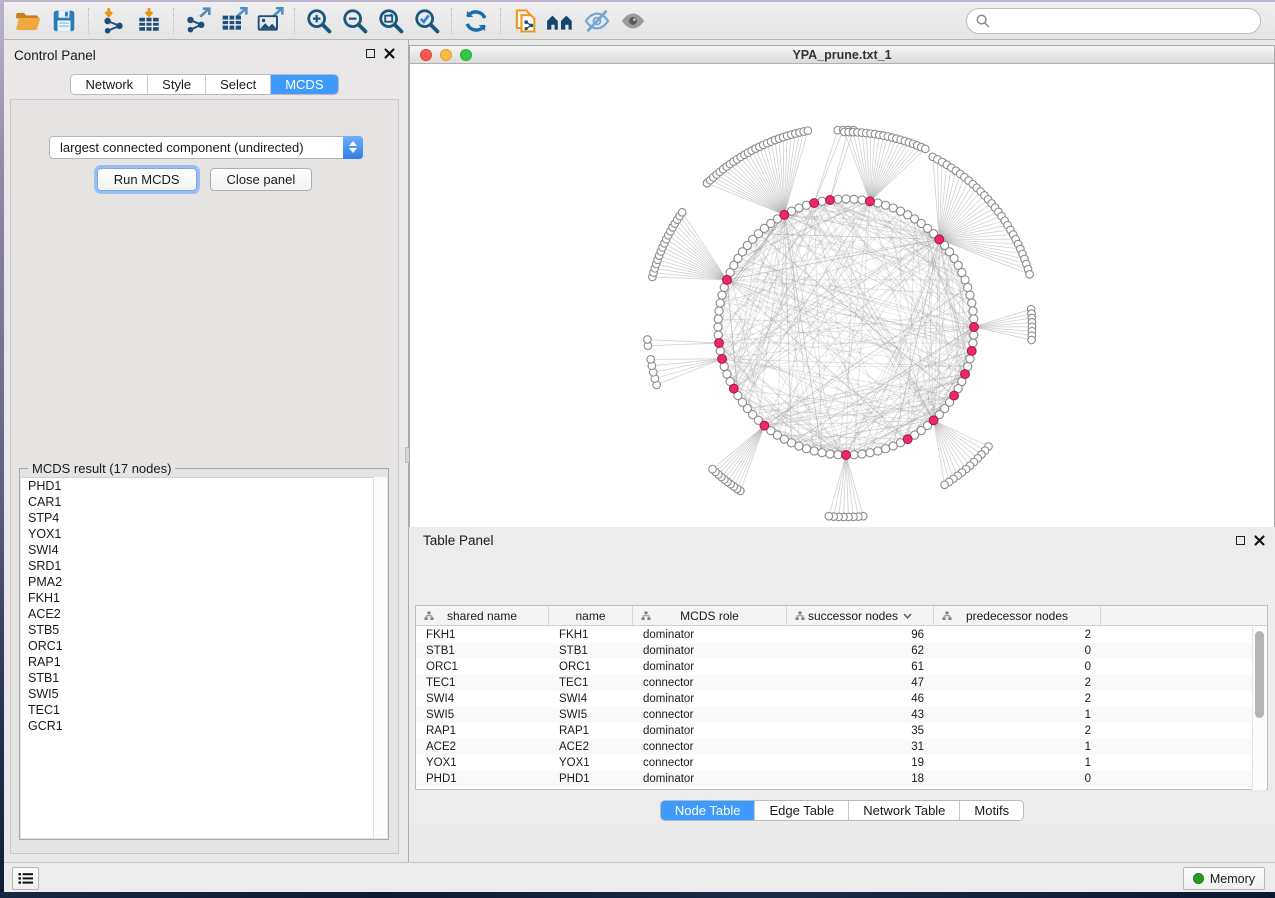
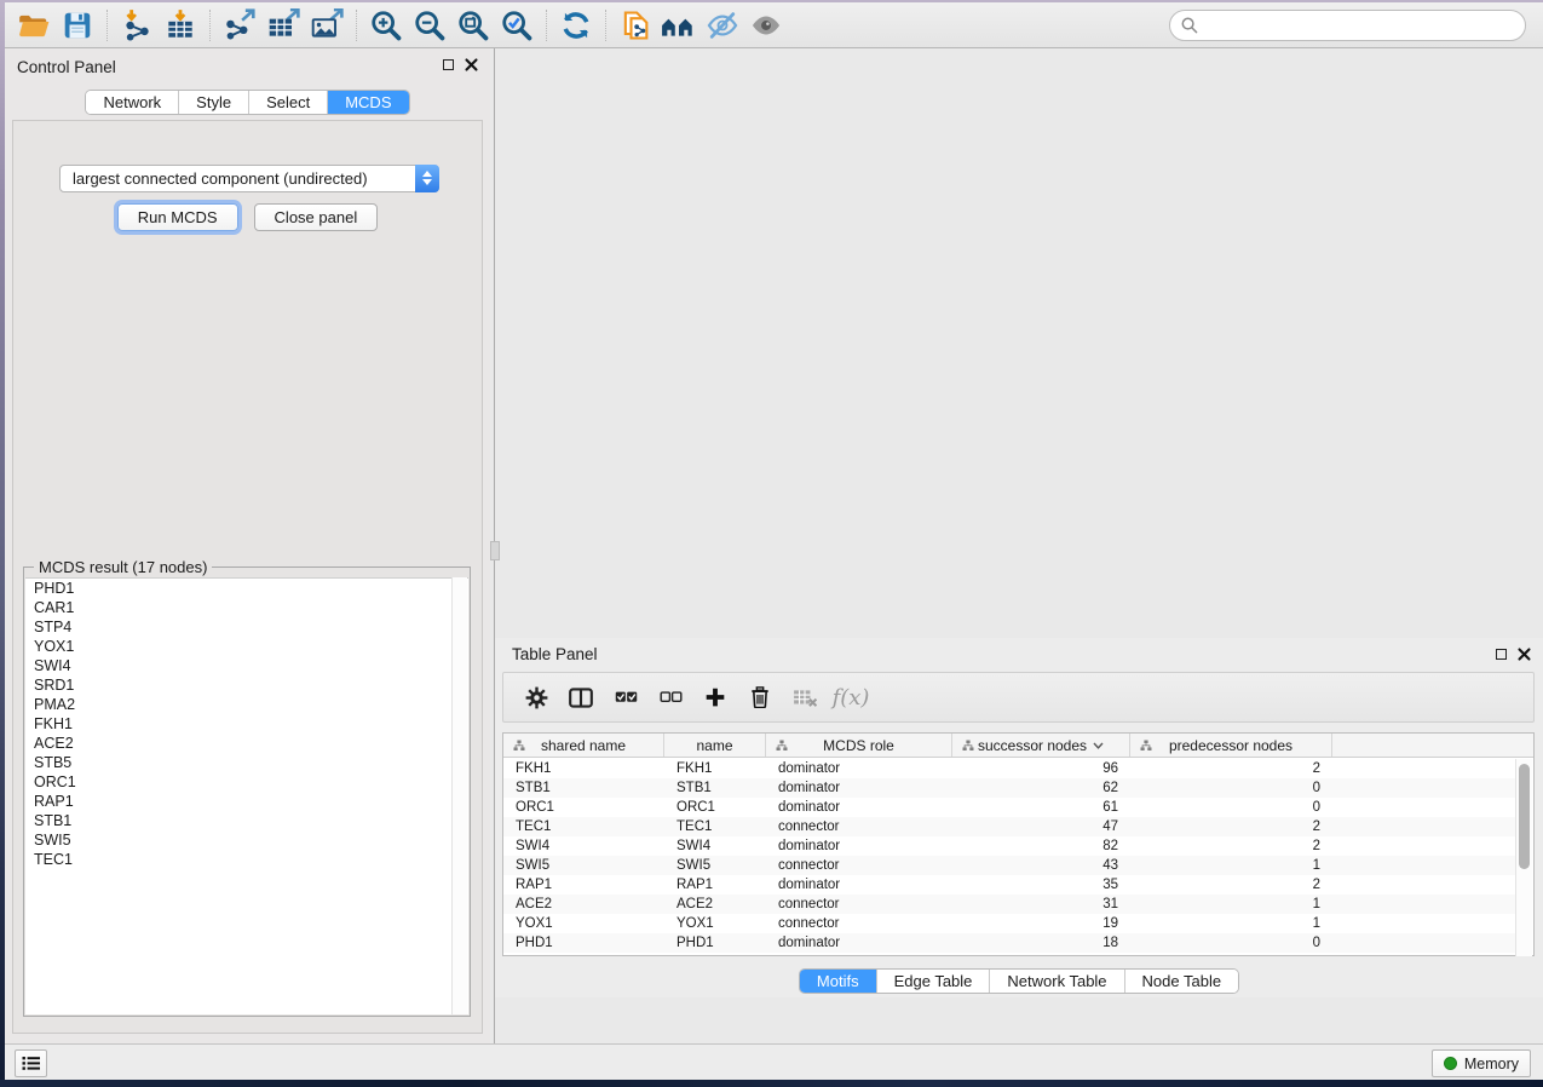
  Control Panel
  Network
  Style
  Select
  MCDS
  largest connected component (undirected)
  Run MCDS
  Close panel
  MCDS result (17 nodes)
  PHD1
  CAR1
  STP4
  YOX1
  SWI4
  SRD1
  PMA2
  FKH1
  ACE2
  STB5
  ORC1
  RAP1
  STB1
  SWI5
  TEC1
- GCR1
- YPA_prune.txt_1
  Table Panel
+ f(x)
  shared name
  name
  MCDS role
  successor nodes
  predecessor nodes
  FKH1
  FKH1
  dominator
  96
  2
  STB1
  STB1
  dominator
  62
  0
  ORC1
  ORC1
  dominator
  61
  0
  TEC1
  TEC1
  connector
  47
  2
  SWI4
  SWI4
  dominator
- 46
+ 82
  2
  SWI5
  SWI5
  connector
  43
  1
  RAP1
  RAP1
  dominator
  35
  2
  ACE2
  ACE2
  connector
  31
  1
  YOX1
  YOX1
  connector
  19
  1
  PHD1
  PHD1
  dominator
  18
  0
- Node Table
+ Motifs
  Edge Table
  Network Table
- Motifs
+ Node Table
  Memory
